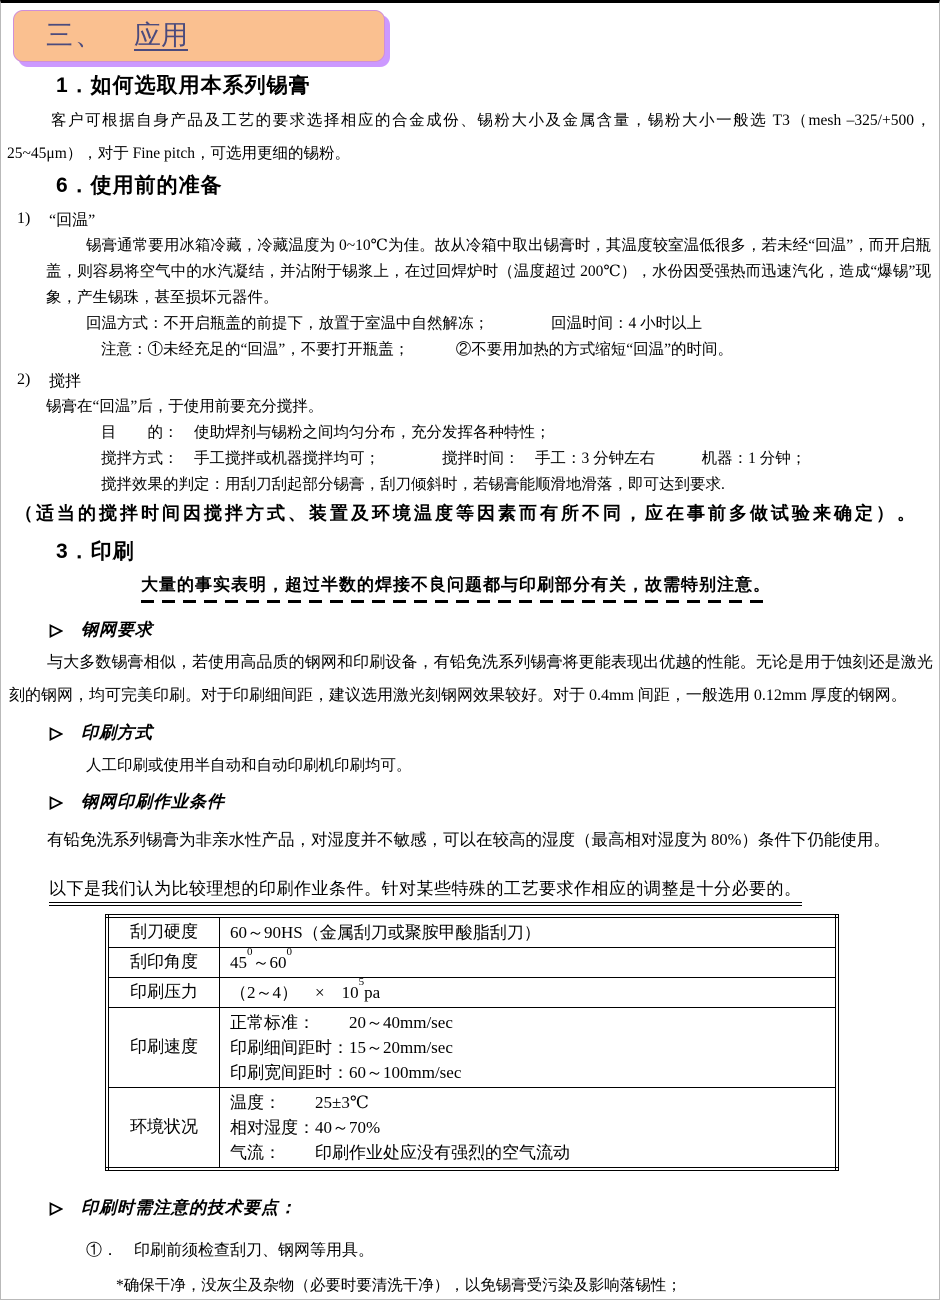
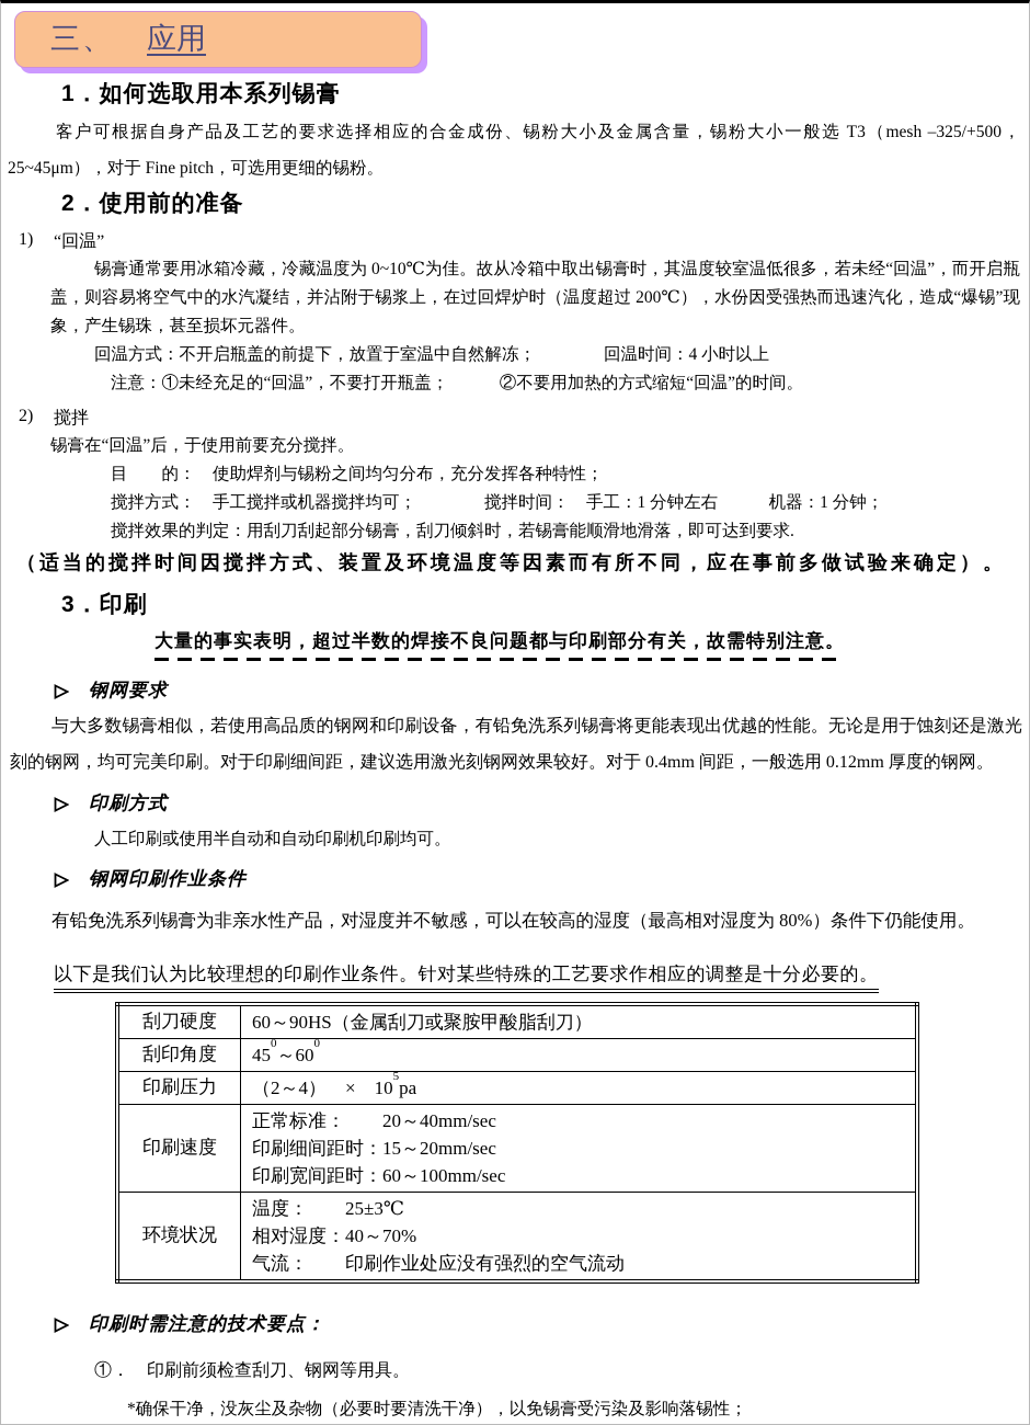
  三、
  应用
  1．如何选取用本系列锡膏
  客户可根据自身产品及工艺的要求选择相应的合金成份、锡粉大小及金属含量，锡粉大小一般选 T3（mesh –325/+500，25~45μm），对于 Fine pitch，可选用更细的锡粉。
- 6．使用前的准备
+ 2．使用前的准备
  1)
  “回温”
  锡膏通常要用冰箱冷藏，冷藏温度为 0~10℃为佳。故从冷箱中取出锡膏时，其温度较室温低很多，若未经“回温”，而开启瓶盖，则容易将空气中的水汽凝结，并沾附于锡浆上，在过回焊炉时（温度超过 200℃），水份因受强热而迅速汽化，造成“爆锡”现象，产生锡珠，甚至损坏元器件。
  回温方式：不开启瓶盖的前提下，放置于室温中自然解冻； 回温时间：4 小时以上
  注意：①未经充足的“回温”，不要打开瓶盖； ②不要用加热的方式缩短“回温”的时间。
  2)
  搅拌
  锡膏在“回温”后，于使用前要充分搅拌。
  目 的： 使助焊剂与锡粉之间均匀分布，充分发挥各种特性；
- 搅拌方式： 手工搅拌或机器搅拌均可； 搅拌时间： 手工：3 分钟左右 机器：1 分钟；
+ 搅拌方式： 手工搅拌或机器搅拌均可； 搅拌时间： 手工：1 分钟左右 机器：1 分钟；
  搅拌效果的判定：用刮刀刮起部分锡膏，刮刀倾斜时，若锡膏能顺滑地滑落，即可达到要求.
  （适当的搅拌时间因搅拌方式、装置及环境温度等因素而有所不同，应在事前多做试验来确定）。
  3．印刷
  大量的事实表明，超过半数的焊接不良问题都与印刷部分有关，故需特别注意。
  钢网要求
  与大多数锡膏相似，若使用高品质的钢网和印刷设备，有铅免洗系列锡膏将更能表现出优越的性能。无论是用于蚀刻还是激光刻的钢网，均可完美印刷。对于印刷细间距，建议选用激光刻钢网效果较好。对于 0.4mm 间距，一般选用 0.12mm 厚度的钢网。
  印刷方式
  人工印刷或使用半自动和自动印刷机印刷均可。
  钢网印刷作业条件
  有铅免洗系列锡膏为非亲水性产品，对湿度并不敏感，可以在较高的湿度（最高相对湿度为 80%）条件下仍能使用。
  以下是我们认为比较理想的印刷作业条件。针对某些特殊的工艺要求作相应的调整是十分必要的。
  刮刀硬度	60～90HS（金属刮刀或聚胺甲酸脂刮刀）
  刮印角度	450～600
  印刷压力	（2～4） × 105pa
  印刷速度	正常标准： 20～40mm/sec 印刷细间距时：15～20mm/sec 印刷宽间距时：60～100mm/sec
  环境状况	温度： 25±3℃ 相对湿度：40～70% 气流： 印刷作业处应没有强烈的空气流动
  印刷时需注意的技术要点：
  ①． 印刷前须检查刮刀、钢网等用具。
  *确保干净，没灰尘及杂物（必要时要清洗干净），以免锡膏受污染及影响落锡性；
